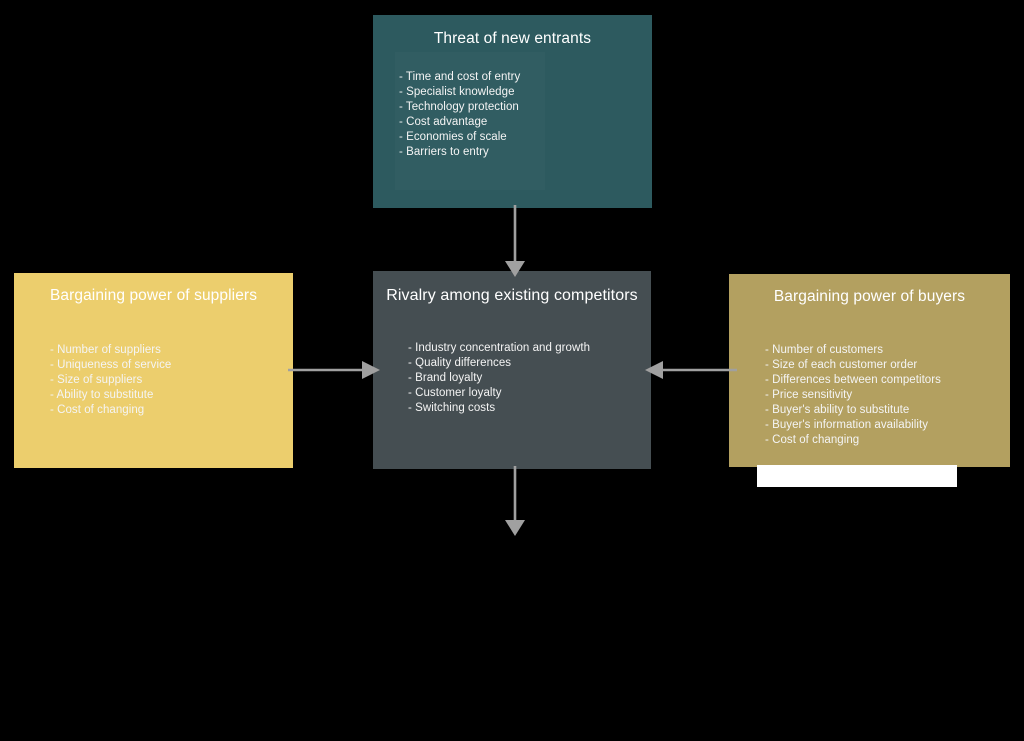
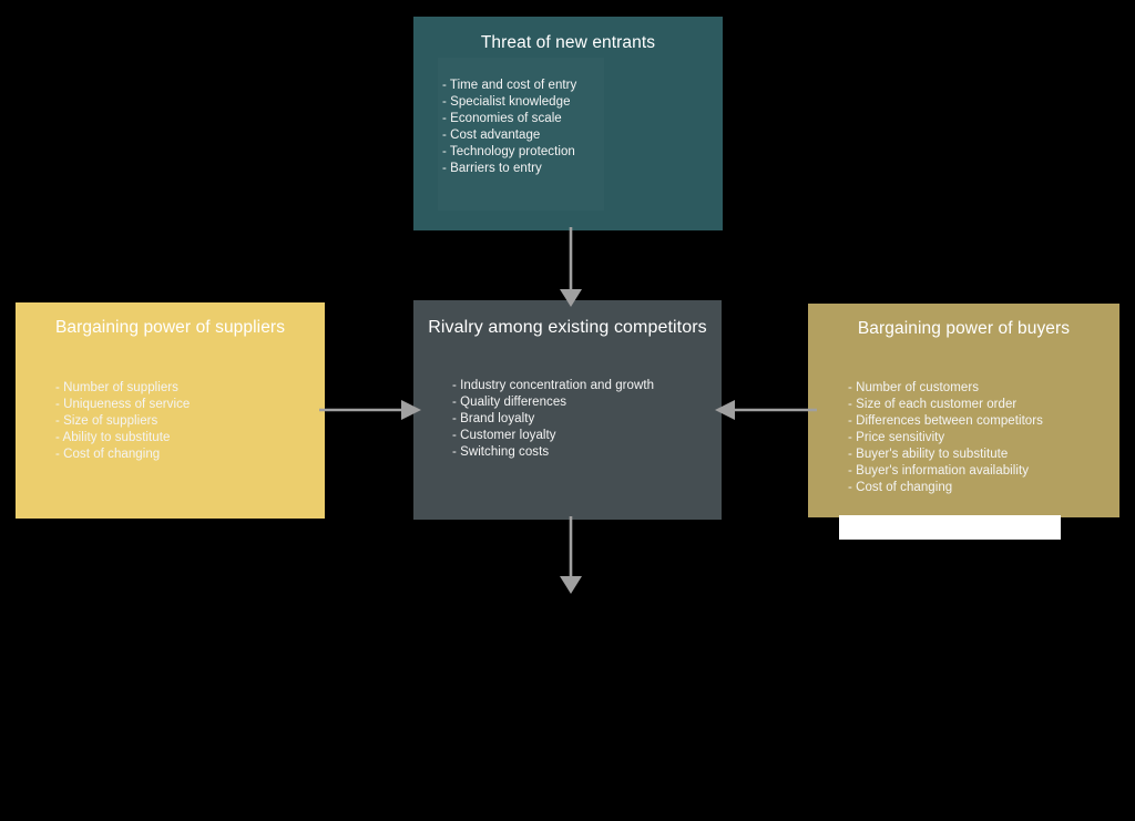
  Threat of new entrants
  - Time and cost of entry
  - Specialist knowledge
- - Technology protection
+ - Economies of scale
  - Cost advantage
- - Economies of scale
+ - Technology protection
  - Barriers to entry
  Bargaining power of suppliers
  - Number of suppliers
  - Uniqueness of service
  - Size of suppliers
  - Ability to substitute
  - Cost of changing
  Rivalry among existing competitors
  - Industry concentration and growth
  - Quality differences
  - Brand loyalty
  - Customer loyalty
  - Switching costs
  Bargaining power of buyers
  - Number of customers
  - Size of each customer order
  - Differences between competitors
  - Price sensitivity
  - Buyer's ability to substitute
  - Buyer's information availability
  - Cost of changing
